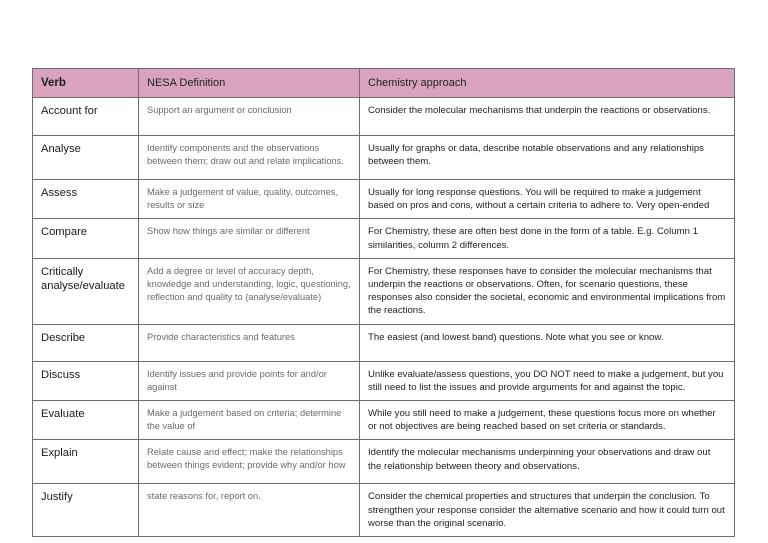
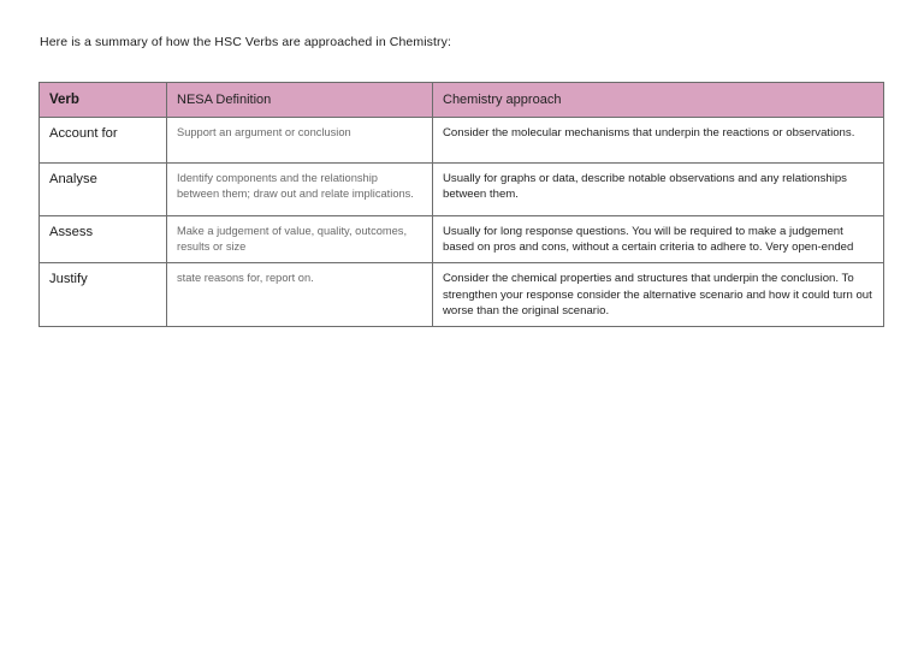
+ Here is a summary of how the HSC Verbs are approached in Chemistry:
  Verb	NESA Definition	Chemistry approach
  Account for	Support an argument or conclusion	Consider the molecular mechanisms that underpin the reactions or observations.
- Analyse	Identify components and the observations between them; draw out and relate implications.	Usually for graphs or data, describe notable observations and any relationships between them.
+ Analyse	Identify components and the relationship between them; draw out and relate implications.	Usually for graphs or data, describe notable observations and any relationships between them.
  Assess	Make a judgement of value, quality, outcomes, results or size	Usually for long response questions. You will be required to make a judgement based on pros and cons, without a certain criteria to adhere to. Very open-ended
- Compare	Show how things are similar or different	For Chemistry, these are often best done in the form of a table. E.g. Column 1 similarities, column 2 differences.
- Critically analyse/evaluate	Add a degree or level of accuracy depth, knowledge and understanding, logic, questioning, reflection and quality to (analyse/evaluate)	For Chemistry, these responses have to consider the molecular mechanisms that underpin the reactions or observations. Often, for scenario questions, these responses also consider the societal, economic and environmental implications from the reactions.
- Describe	Provide characteristics and features	The easiest (and lowest band) questions. Note what you see or know.
- Discuss	Identify issues and provide points for and/or against	Unlike evaluate/assess questions, you DO NOT need to make a judgement, but you still need to list the issues and provide arguments for and against the topic.
- Evaluate	Make a judgement based on criteria; determine the value of	While you still need to make a judgement, these questions focus more on whether or not objectives are being reached based on set criteria or standards.
- Explain	Relate cause and effect; make the relationships between things evident; provide why and/or how	Identify the molecular mechanisms underpinning your observations and draw out the relationship between theory and observations.
  Justify	state reasons for, report on.	Consider the chemical properties and structures that underpin the conclusion. To strengthen your response consider the alternative scenario and how it could turn out worse than the original scenario.
